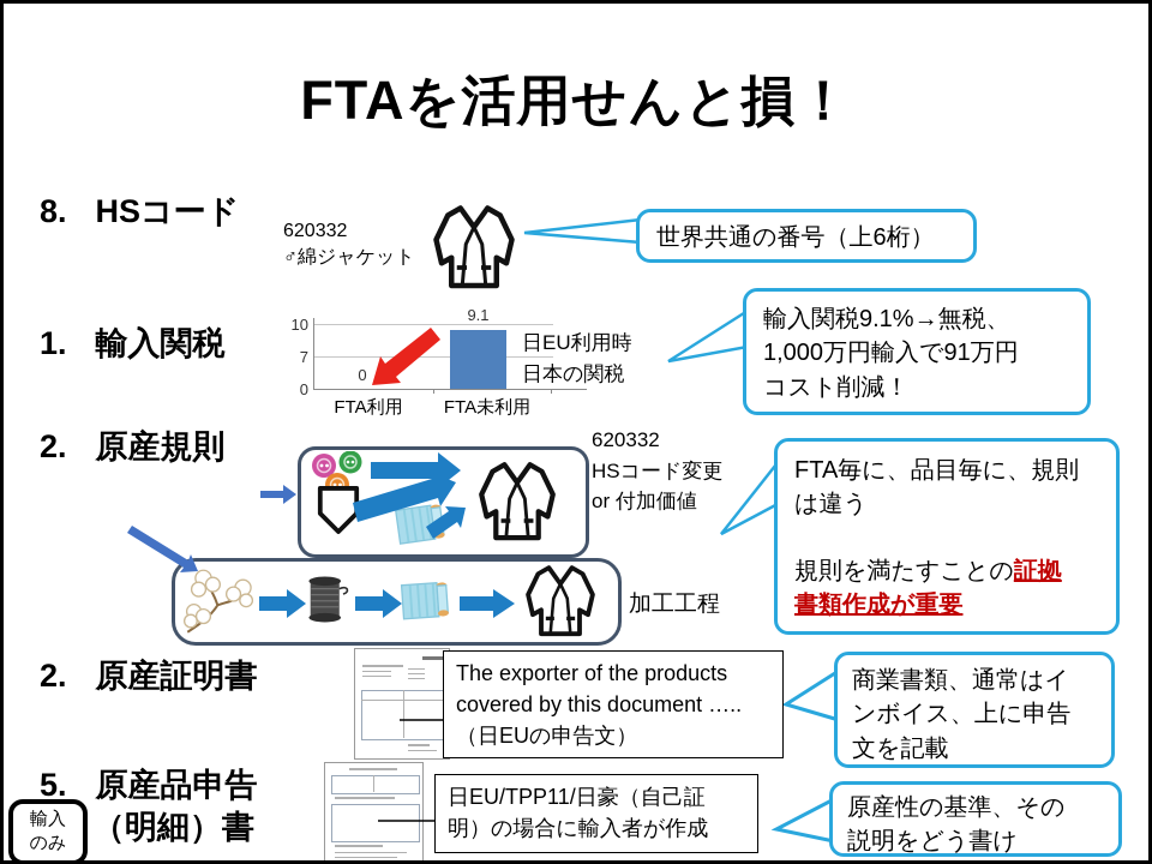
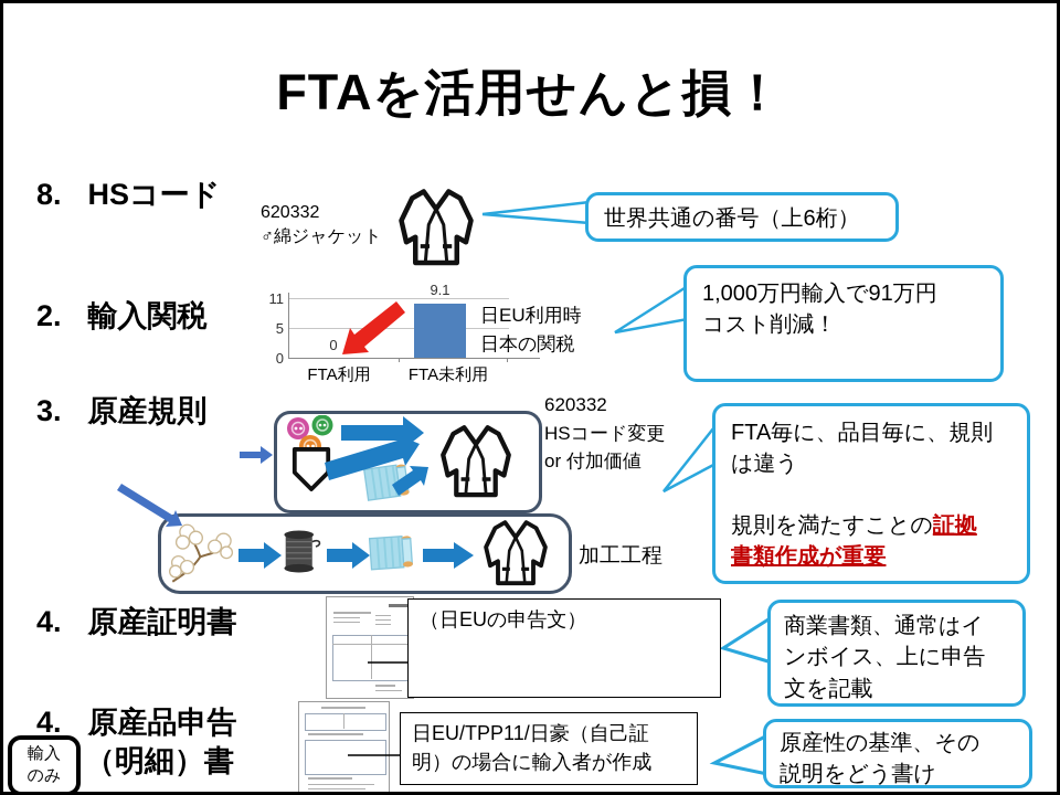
- 10
+ 11
- 7
+ 5
  0
  9.1
  0
  FTA利用
  FTA未利用
  FTAを活用せんと損！
  8. HSコード
- 1. 輸入関税
+ 2. 輸入関税
- 2. 原産規則
+ 3. 原産規則
- 2. 原産証明書
+ 4. 原産証明書
- 5. 原産品申告
+ 4. 原産品申告
  （明細）書
  620332
  ♂綿ジャケット
  日EU利用時
  日本の関税
  620332
  HSコード変更
  or 付加価値
  加工工程
  世界共通の番号（上6桁）
- 輸入関税9.1%→無税、
  1,000万円輸入で91万円
  コスト削減！
  FTA毎に、品目毎に、規則
  は違う
  規則を満たすことの証拠
  書類作成が重要
  商業書類、通常はイ
  ンボイス、上に申告
  文を記載
  原産性の基準、その
- The exporter of the products
- covered by this document …..
  （日EUの申告文）
  日EU/TPP11/日豪（自己証
  明）の場合に輸入者が作成
  輸入
  のみ
